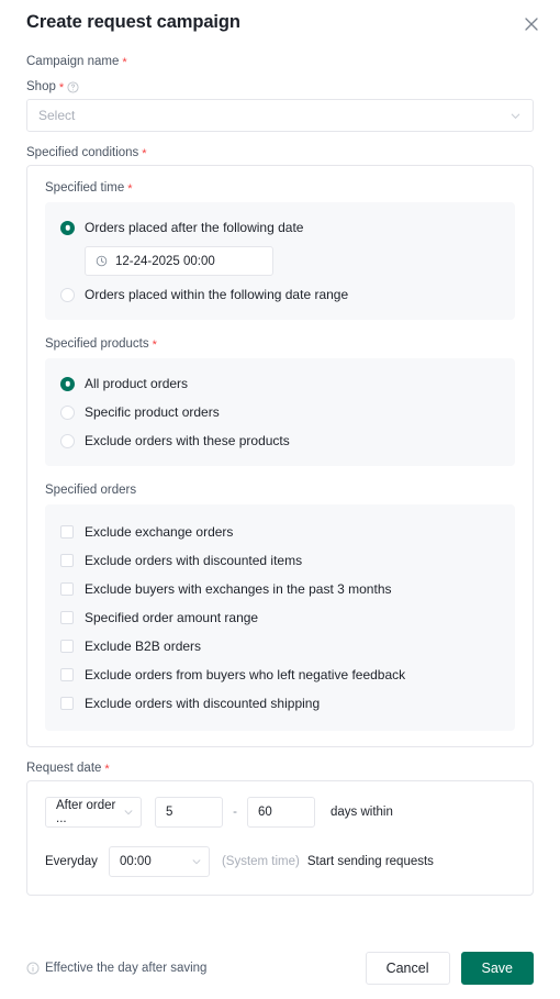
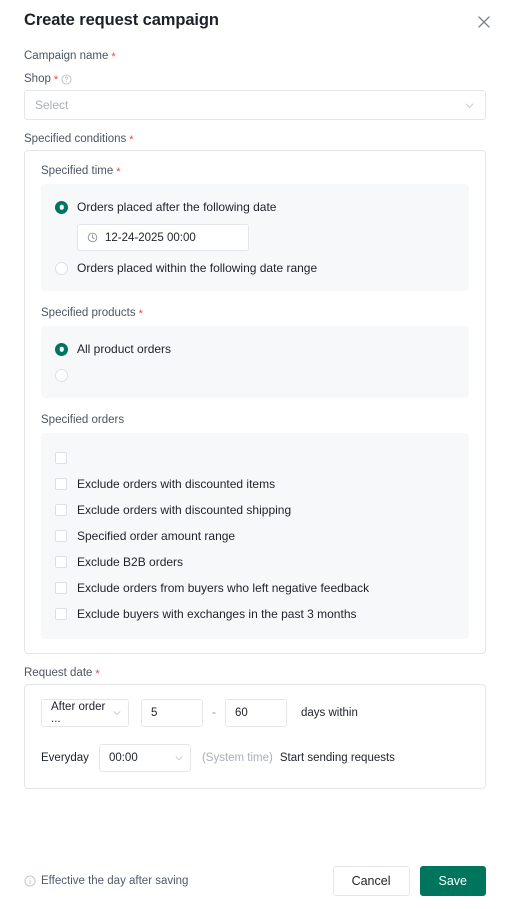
  Create request campaign
  Campaign name
  *
  Shop
  *
  Select
  Specified conditions
  *
  Specified time
  *
  Orders placed after the following date
  12-24-2025 00:00
  Orders placed within the following date range
  Specified products
  *
  All product orders
- Specific product orders
- Exclude orders with these products
  Specified orders
- Exclude exchange orders
  Exclude orders with discounted items
- Exclude buyers with exchanges in the past 3 months
+ Exclude orders with discounted shipping
  Specified order amount range
  Exclude B2B orders
  Exclude orders from buyers who left negative feedback
- Exclude orders with discounted shipping
+ Exclude buyers with exchanges in the past 3 months
  Request date
  *
  After order ...
  5
  -
  60
  days within
  Everyday
  00:00
  (System time)
  Start sending requests
  Effective the day after saving
  Cancel
  Save
